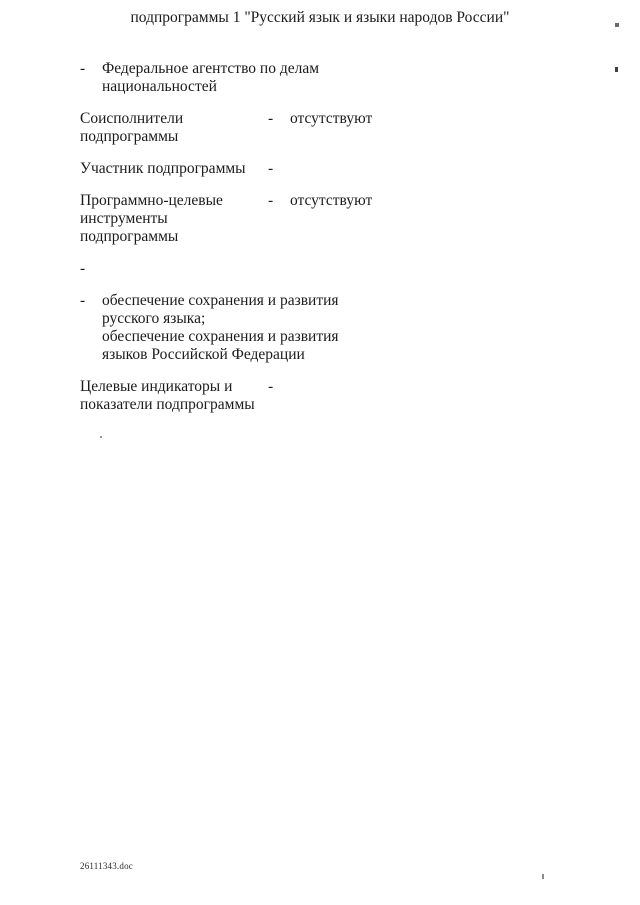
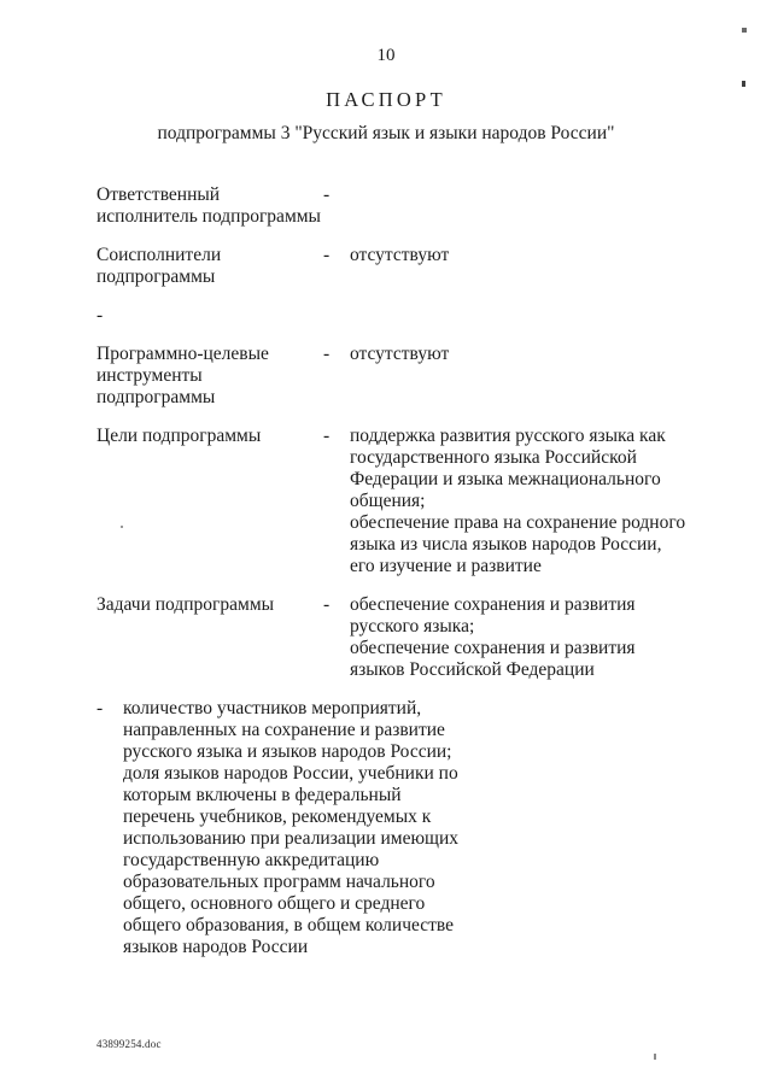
+ 10
+ ПАСПОРТ
- подпрограммы 1 "Русский язык и языки народов России"
+ подпрограммы 3 "Русский язык и языки народов России"
+ Ответственный
+ исполнитель подпрограммы
  -
- Федеральное агентство по делам
- национальностей
  Соисполнители
  подпрограммы
  -
  отсутствуют
- Участник подпрограммы
  -
  Программно-целевые
  инструменты
  подпрограммы
  -
  отсутствуют
+ Цели подпрограммы
  -
+ поддержка развития русского языка как
+ государственного языка Российской
+ Федерации и языка межнационального
+ общения;
+ обеспечение права на сохранение родного
+ языка из числа языков народов России,
+ его изучение и развитие
+ Задачи подпрограммы
  -
  обеспечение сохранения и развития
  русского языка;
  обеспечение сохранения и развития
  языков Российской Федерации
- Целевые индикаторы и
- показатели подпрограммы
  -
+ количество участников мероприятий,
+ направленных на сохранение и развитие
+ русского языка и языков народов России;
+ доля языков народов России, учебники по
+ которым включены в федеральный
+ перечень учебников, рекомендуемых к
+ использованию при реализации имеющих
+ государственную аккредитацию
+ образовательных программ начального
+ общего, основного общего и среднего
+ общего образования, в общем количестве
+ языков народов России
- 26111343.doc
+ 43899254.doc
